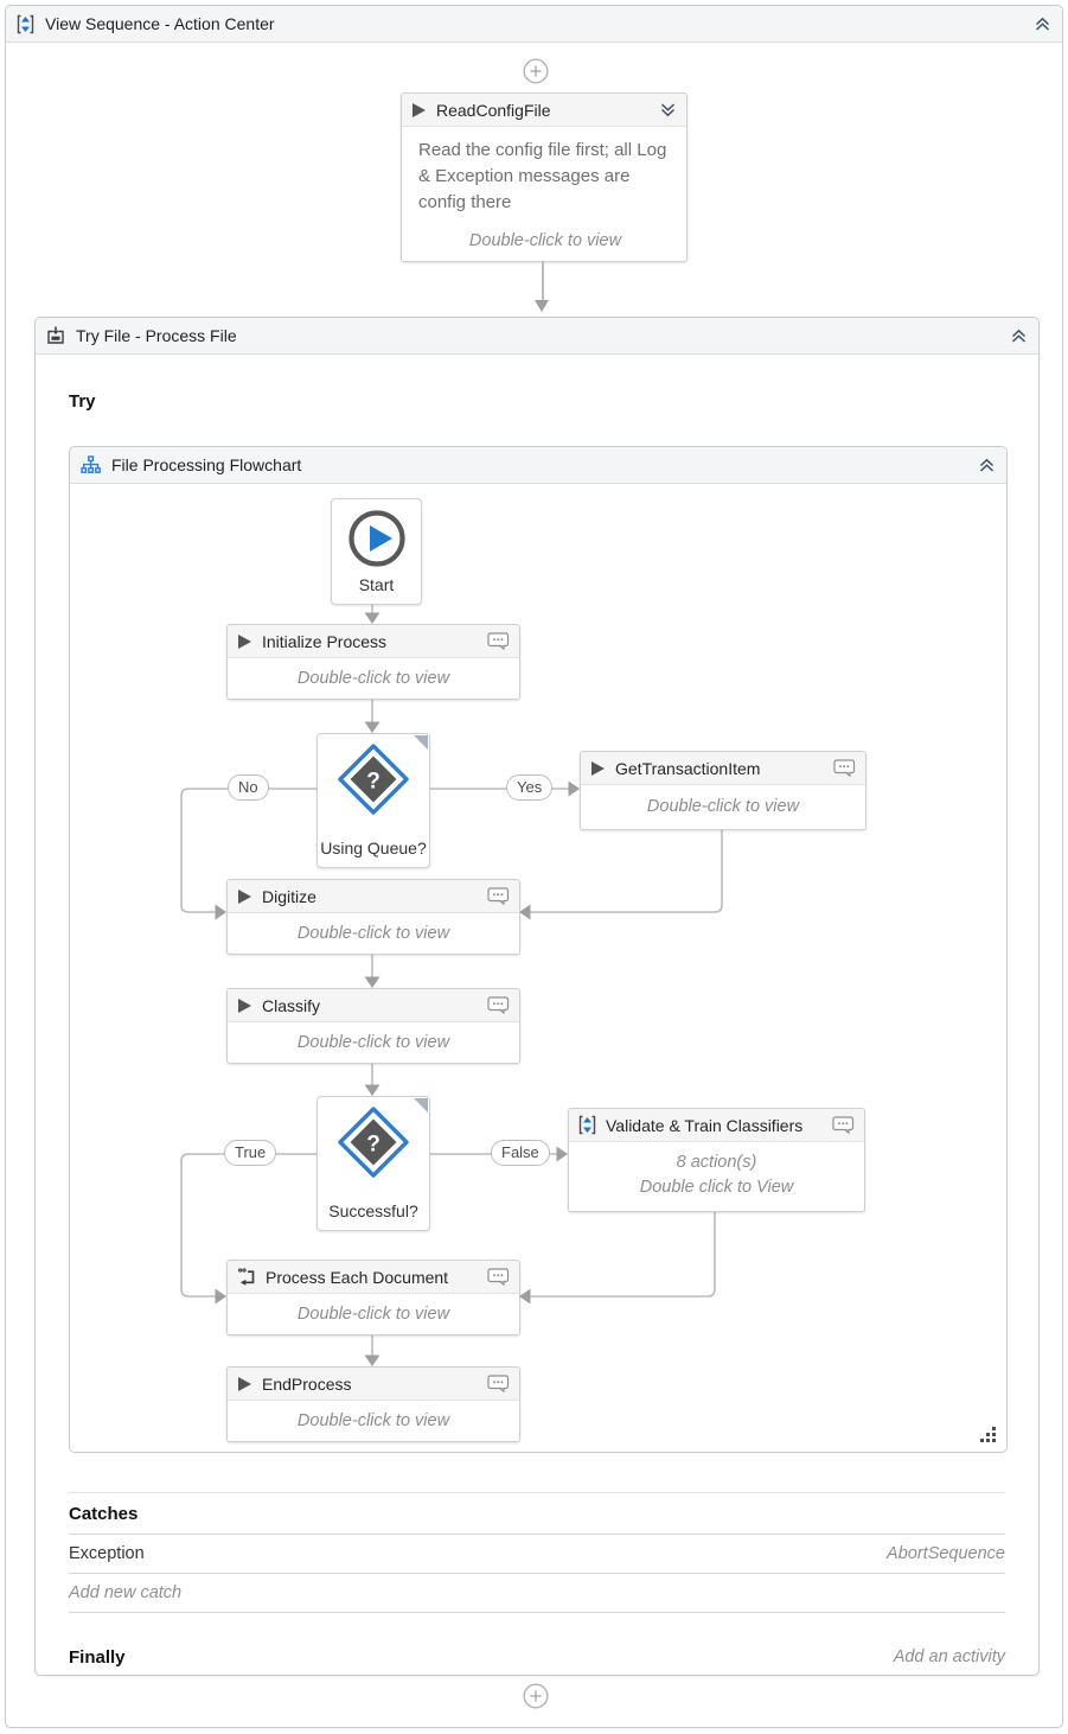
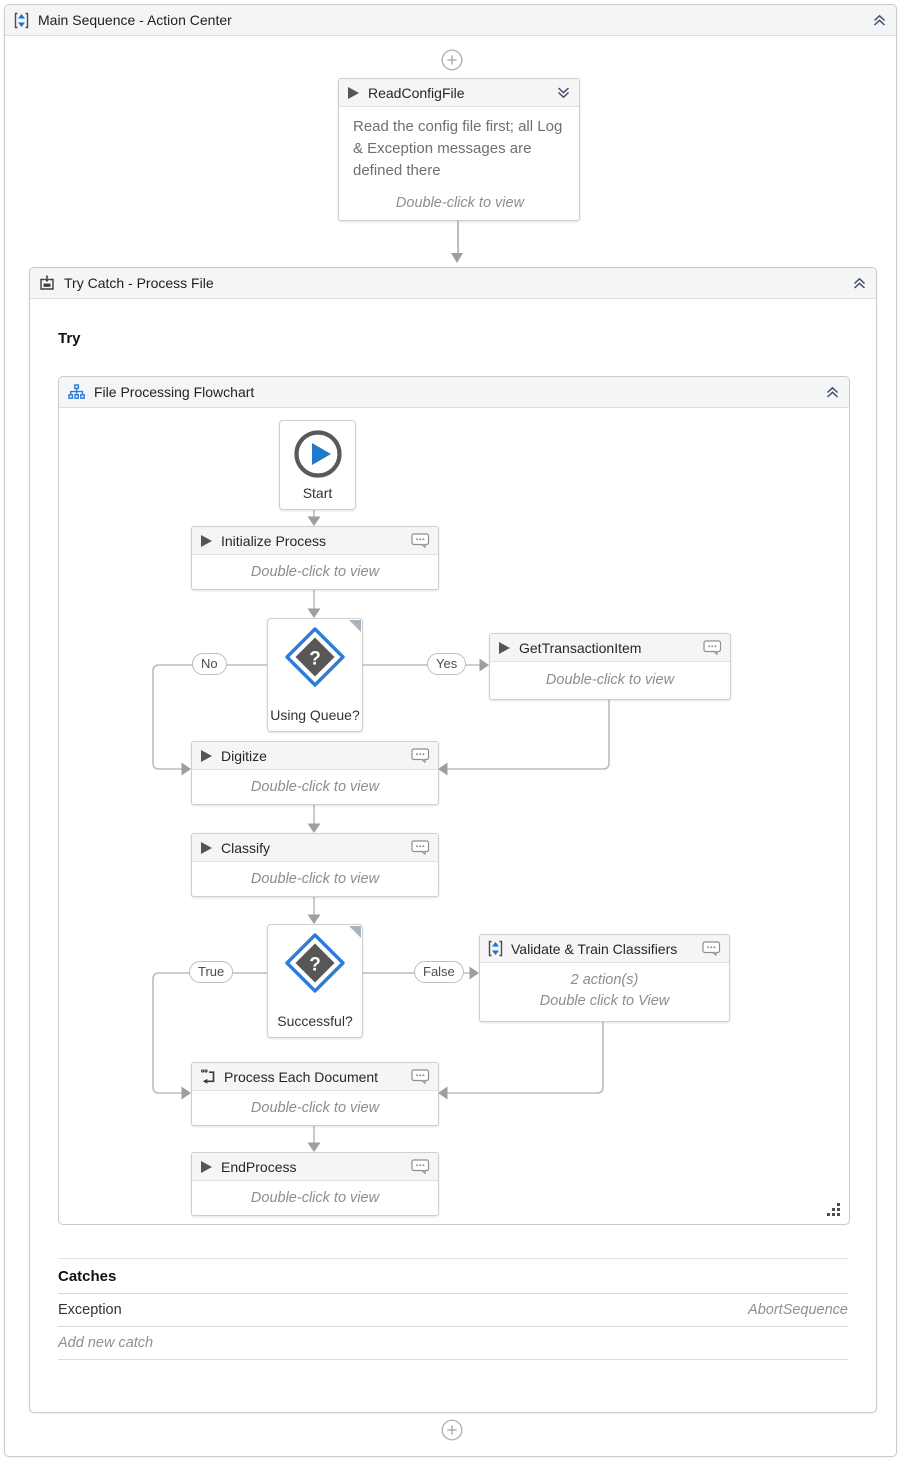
- View Sequence - Action Center
+ Main Sequence - Action Center
  ReadConfigFile
- Read the config file first; all Log & Exception messages are config there
+ Read the config file first; all Log & Exception messages are defined there
  Double-click to view
- Try File - Process File
+ Try Catch - Process File
  Try
  File Processing Flowchart
  Start
  Initialize Process
  Double-click to view
  ?
  Using Queue?
  No
  Yes
  GetTransactionItem
  Double-click to view
  Digitize
  Double-click to view
  Classify
  Double-click to view
  ?
  Successful?
  True
  False
  Validate & Train Classifiers
- 8 action(s)
+ 2 action(s)
  Double click to View
  Process Each Document
  Double-click to view
  EndProcess
  Double-click to view
  Catches
  Exception
  AbortSequence
  Add new catch
- Finally
- Add an activity
